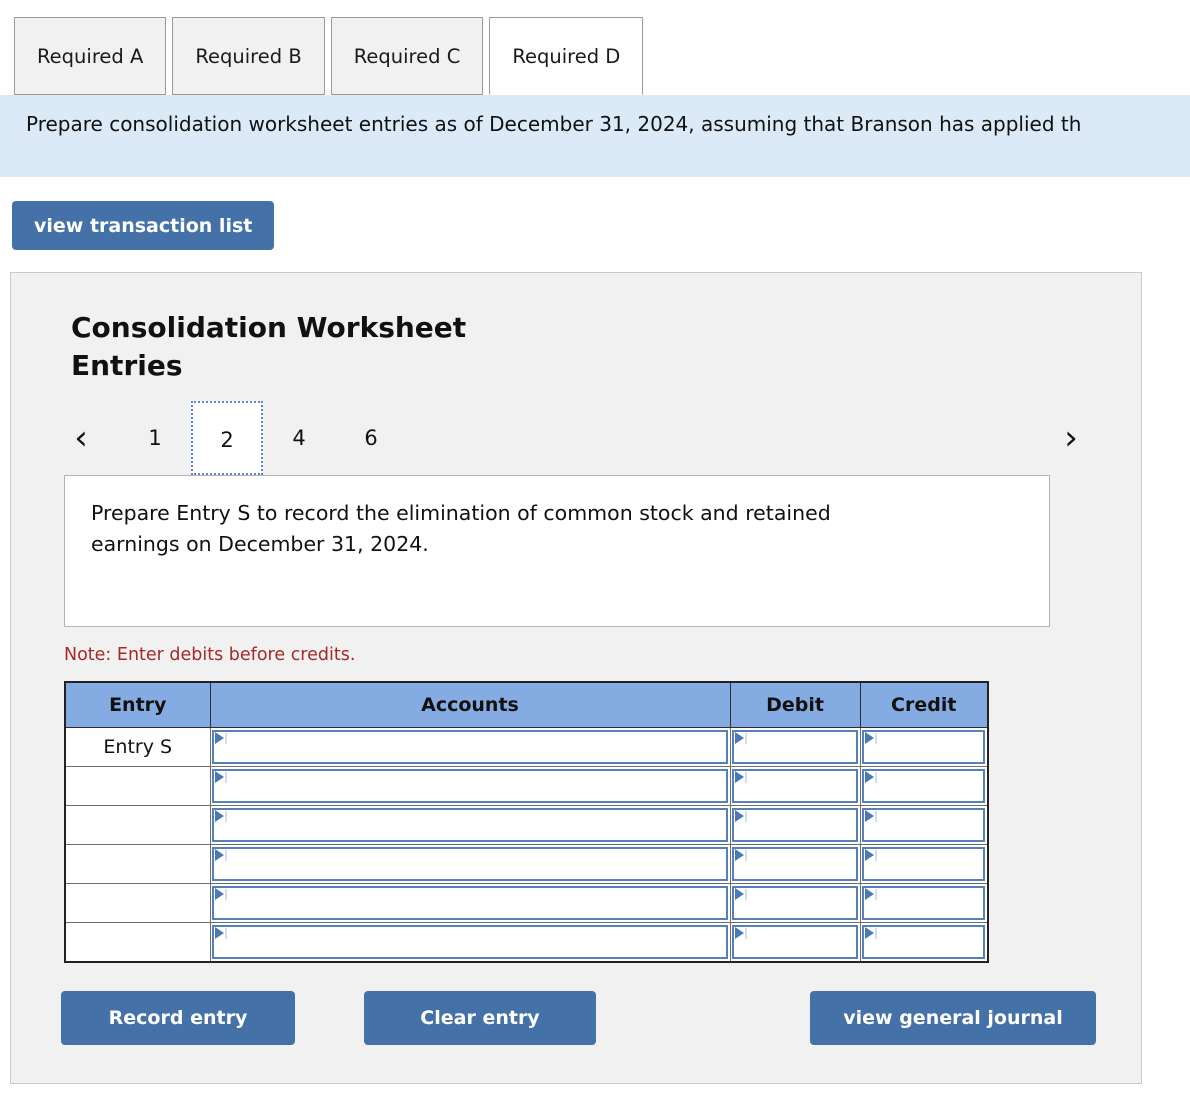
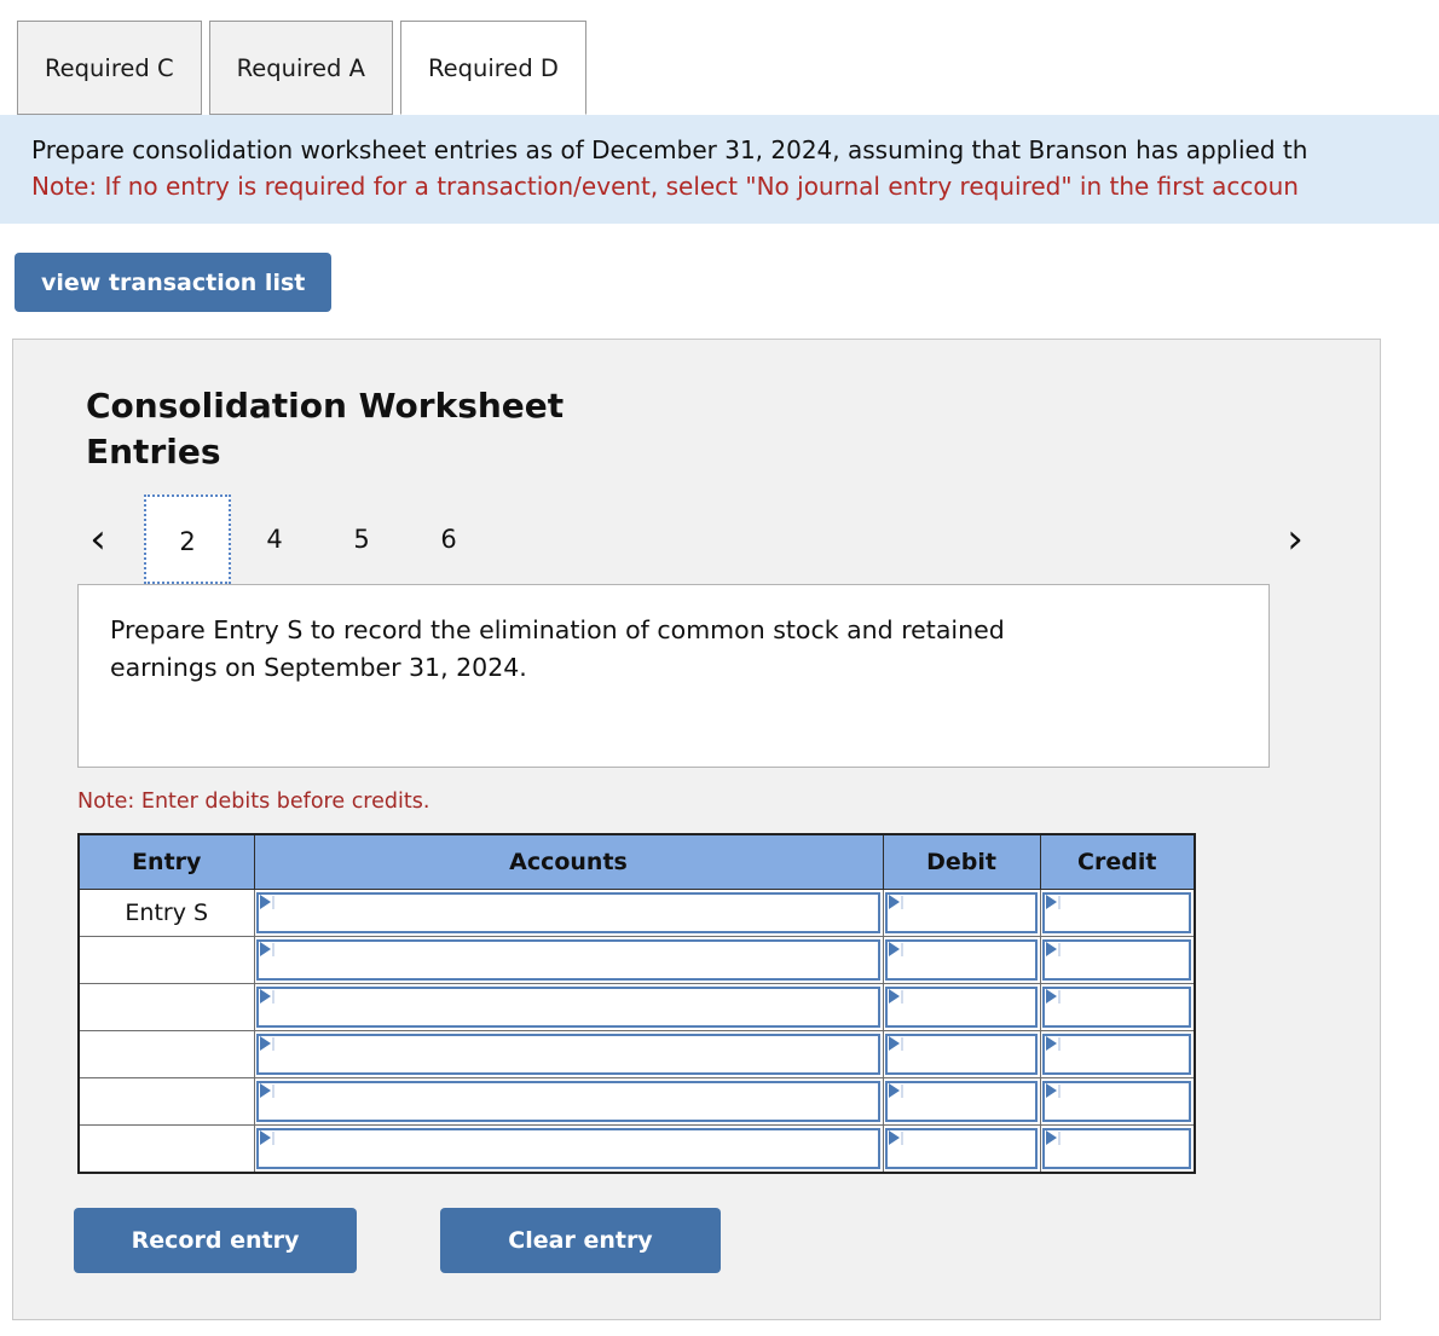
- Required A
+ Required C
- Required B
- Required C
+ Required A
  Required D
  Prepare consolidation worksheet entries as of December 31, 2024, assuming that Branson has applied th
+ Note: If no entry is required for a transaction/event, select "No journal entry required" in the first accoun
  view transaction list
  Consolidation Worksheet Entries
  ‹
- 1
  2
  4
+ 5
  6
  ›
- Prepare Entry S to record the elimination of common stock and retained earnings on December 31, 2024.
+ Prepare Entry S to record the elimination of common stock and retained earnings on September 31, 2024.
  Note: Enter debits before credits.
  Entry	Accounts	Debit	Credit
  Entry S
  Record entry
  Clear entry
- view general journal
